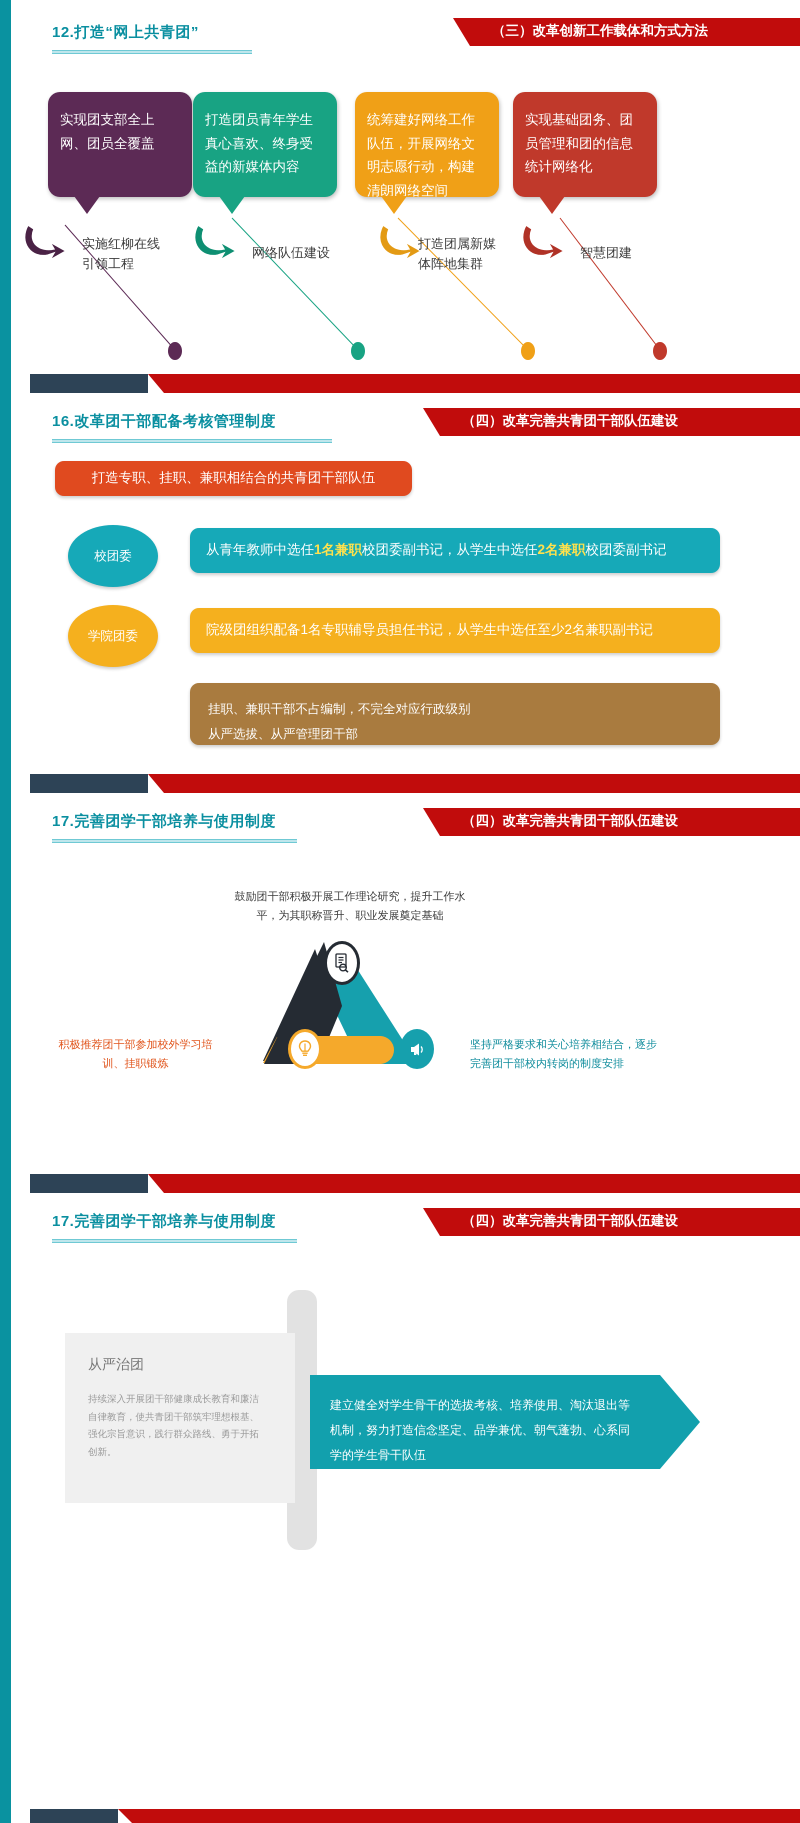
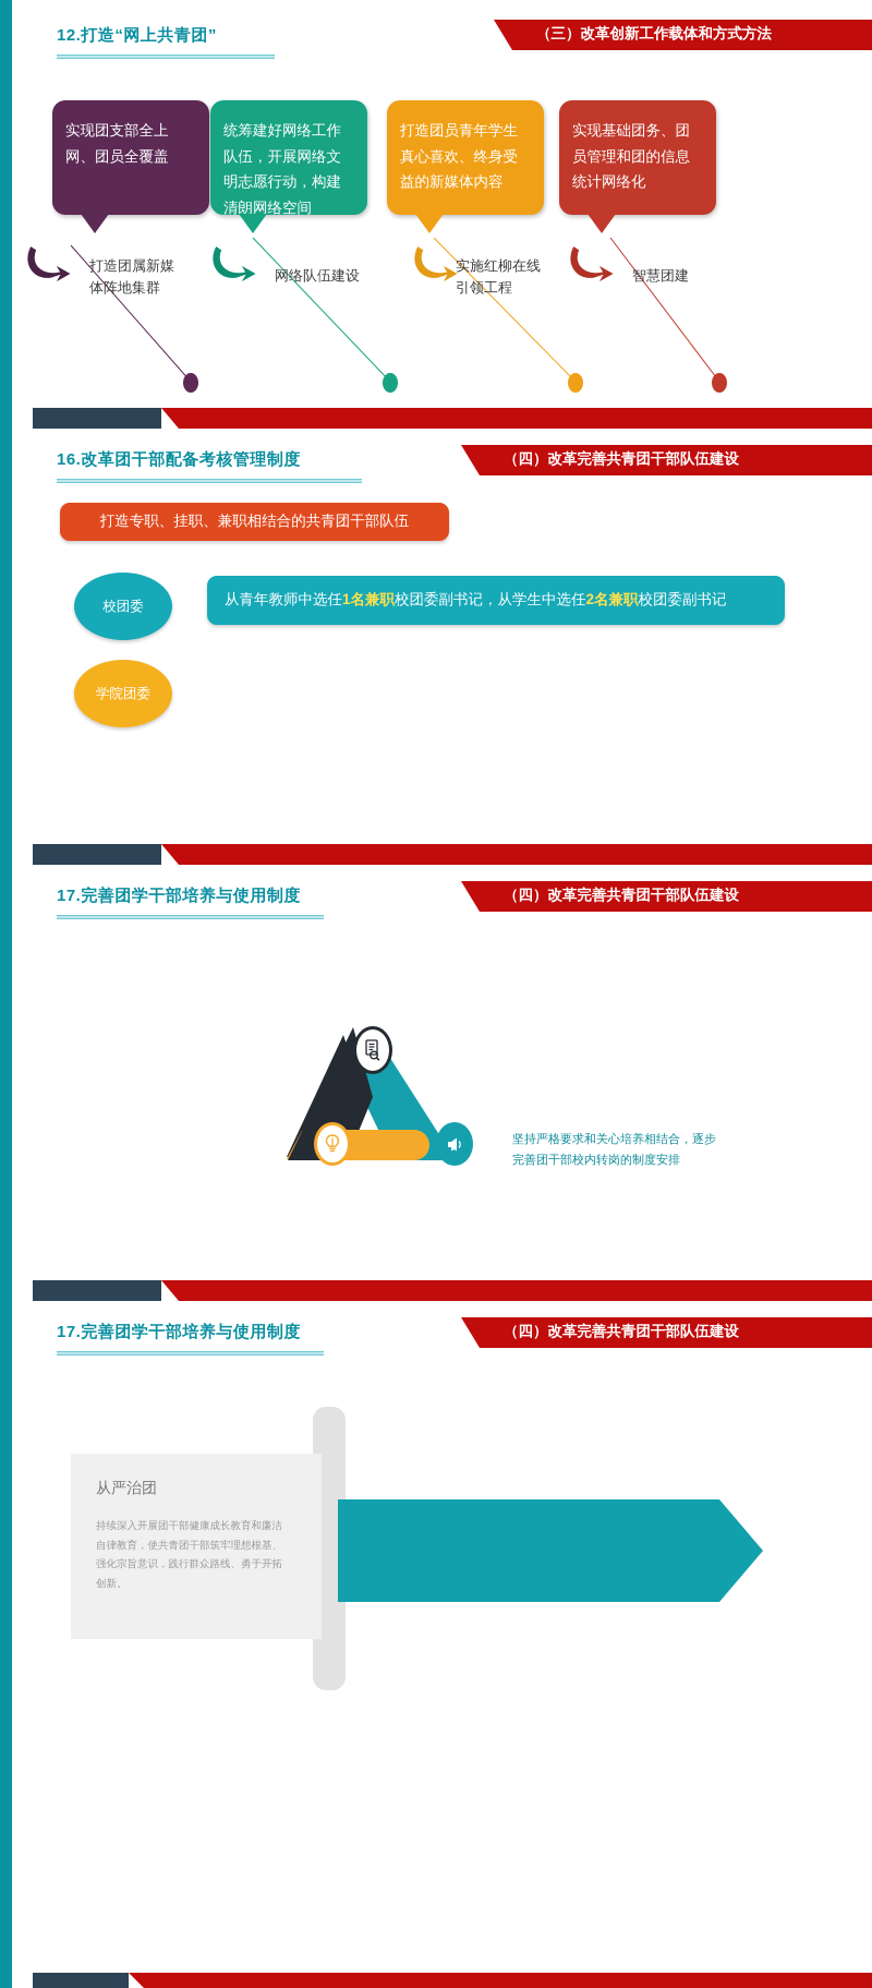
  12.打造“网上共青团”
  （三）改革创新工作载体和方式方法
  实现团支部全上网、团员全覆盖
- 实施红柳在线引领工程
+ 打造团属新媒体阵地集群
- 打造团员青年学生真心喜欢、终身受益的新媒体内容
+ 统筹建好网络工作队伍，开展网络文明志愿行动，构建清朗网络空间
  网络队伍建设
- 统筹建好网络工作队伍，开展网络文明志愿行动，构建清朗网络空间
+ 打造团员青年学生真心喜欢、终身受益的新媒体内容
- 打造团属新媒体阵地集群
+ 实施红柳在线引领工程
  实现基础团务、团员管理和团的信息统计网络化
  智慧团建
  16.改革团干部配备考核管理制度
  （四）改革完善共青团干部队伍建设
  打造专职、挂职、兼职相结合的共青团干部队伍
  校团委
  从青年教师中选任1名兼职校团委副书记，从学生中选任2名兼职校团委副书记
  学院团委
- 院级团组织配备1名专职辅导员担任书记，从学生中选任至少2名兼职副书记
- 挂职、兼职干部不占编制，不完全对应行政级别
- 从严选拔、从严管理团干部
  17.完善团学干部培养与使用制度
  （四）改革完善共青团干部队伍建设
- 鼓励团干部积极开展工作理论研究，提升工作水平，为其职称晋升、职业发展奠定基础
- 积极推荐团干部参加校外学习培训、挂职锻炼
  坚持严格要求和关心培养相结合，逐步完善团干部校内转岗的制度安排
  17.完善团学干部培养与使用制度
  （四）改革完善共青团干部队伍建设
  从严治团
  持续深入开展团干部健康成长教育和廉洁自律教育，使共青团干部筑牢理想根基、强化宗旨意识，践行群众路线、勇于开拓创新。
- 建立健全对学生骨干的选拔考核、培养使用、淘汰退出等
- 机制，努力打造信念坚定、品学兼优、朝气蓬勃、心系同
- 学的学生骨干队伍
